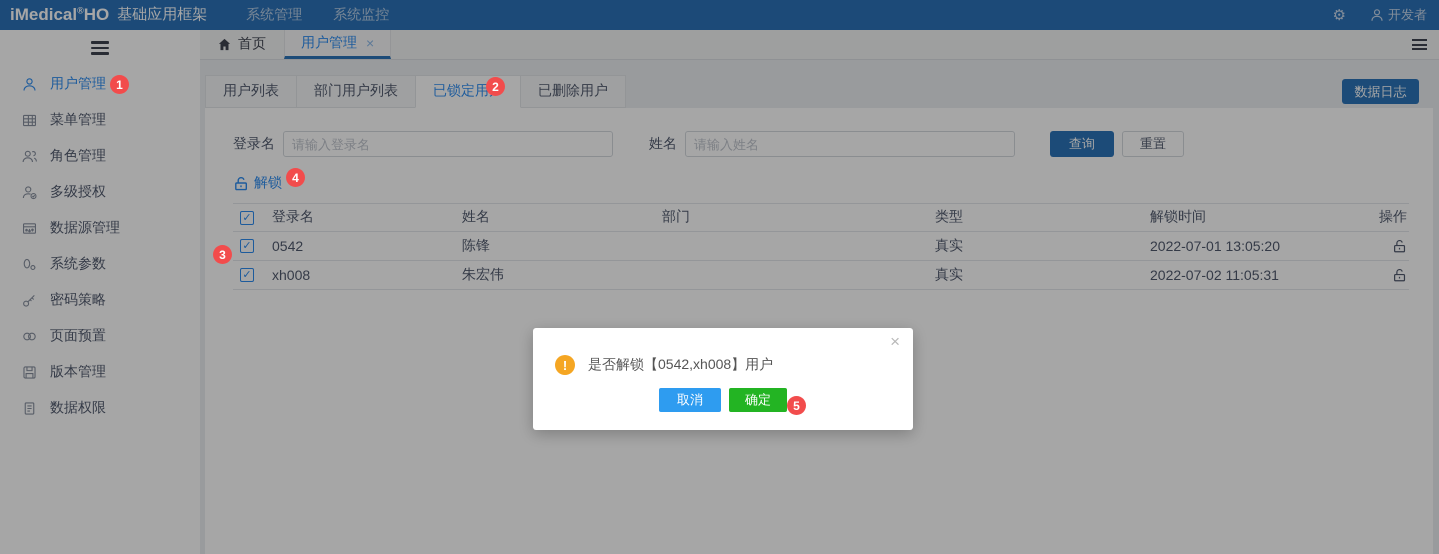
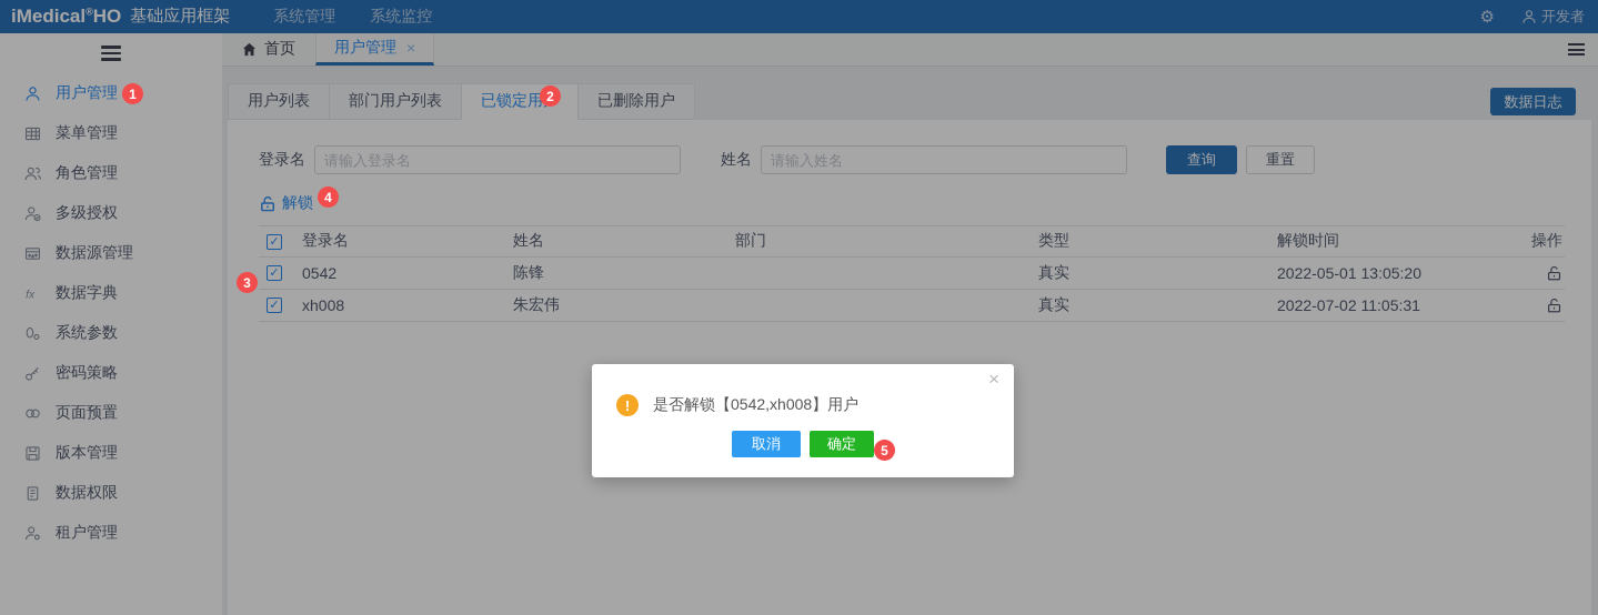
  iMedical®HO
  基础应用框架
  系统管理
  系统监控
  ⚙
  开发者
  用户管理
  菜单管理
  角色管理
  多级授权
  数据源管理
+ fx
+ 数据字典
  系统参数
  密码策略
  页面预置
  版本管理
  数据权限
+ 租户管理
  首页
  用户管理
  ×
  用户列表
  部门用户列表
  已锁定用
  已删除用户
  数据日志
  登录名
  请输入登录名
  姓名
  请输入姓名
  查询
  重置
  解锁
  登录名
  姓名
  部门
  类型
  解锁时间
  操作
  0542
  陈锋
  真实
- 2022-07-01 13:05:20
+ 2022-05-01 13:05:20
  xh008
  朱宏伟
  真实
  2022-07-02 11:05:31
  ×
  !
  是否解锁【0542,xh008】用户
  取消
  确定
  1
  2
  3
  4
  5
